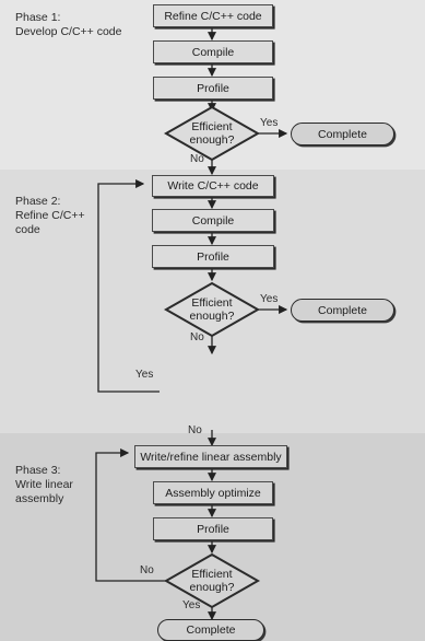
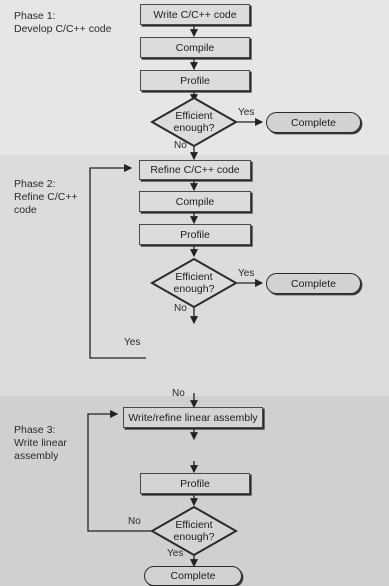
  Phase 1:
  Develop C/C++ code
  Phase 2:
  Refine C/C++
  code
  Phase 3:
  Write linear
  assembly
- Refine C/C++ code
+ Write C/C++ code
  Compile
  Profile
  Efficient
  enough?
  Complete
  Yes
  No
- Write C/C++ code
+ Refine C/C++ code
  Compile
  Profile
  Efficient
  enough?
  Complete
  Yes
  No
  Yes
  No
  Write/refine linear assembly
- Assembly optimize
  Profile
  Efficient
  enough?
  No
  Yes
  Complete
